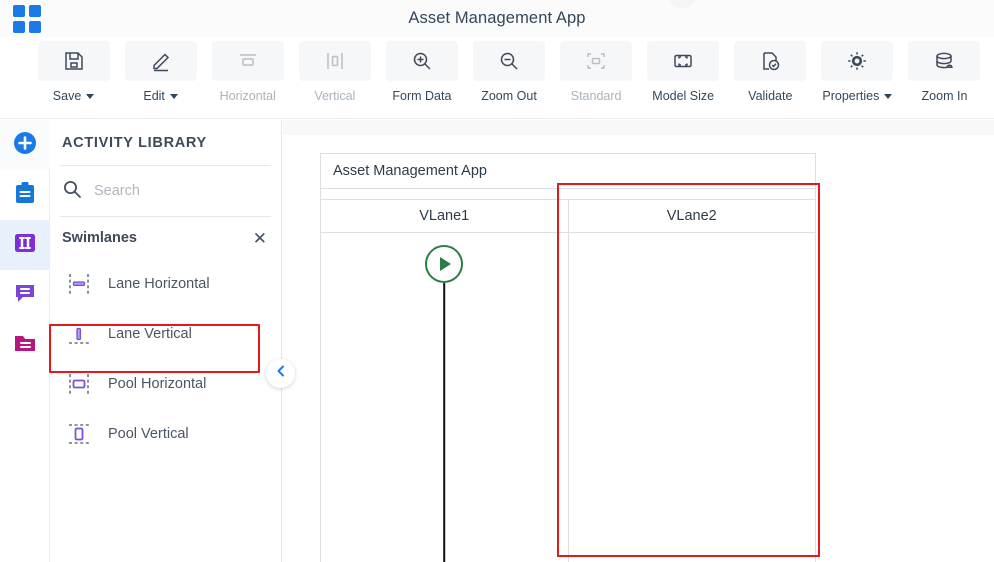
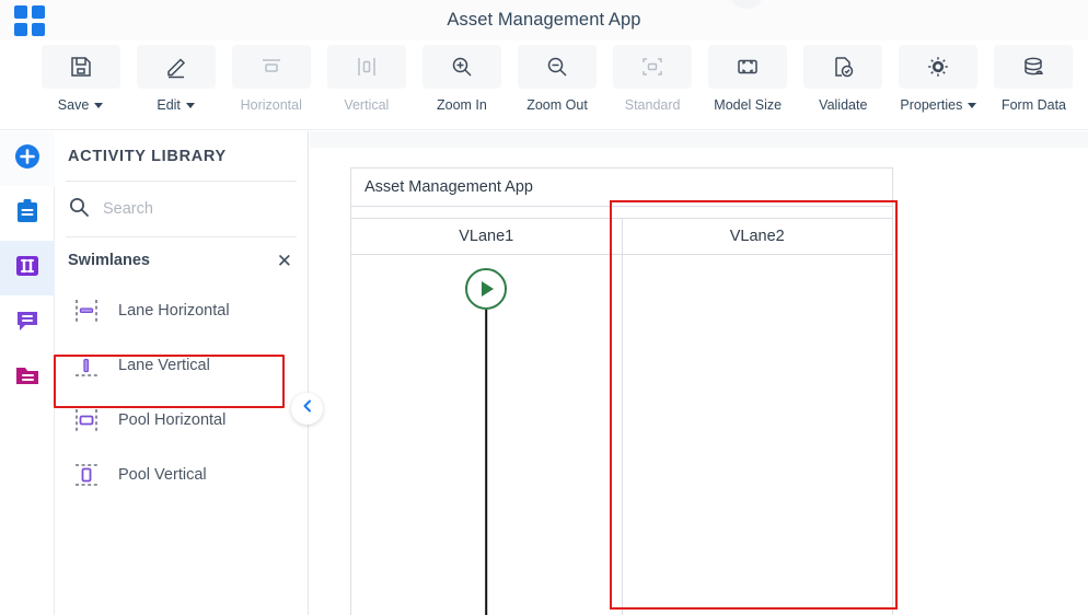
  Asset Management App
  Save
  Edit
  Horizontal
  Vertical
- Form Data
+ Zoom In
  Zoom Out
  Standard
  Model Size
  Validate
  Properties
- Zoom In
+ Form Data
  ACTIVITY LIBRARY
  Search
  Swimlanes
  ✕
  Lane Horizontal
  Lane Vertical
  Pool Horizontal
  Pool Vertical
  Asset Management App
  VLane1
  VLane2
